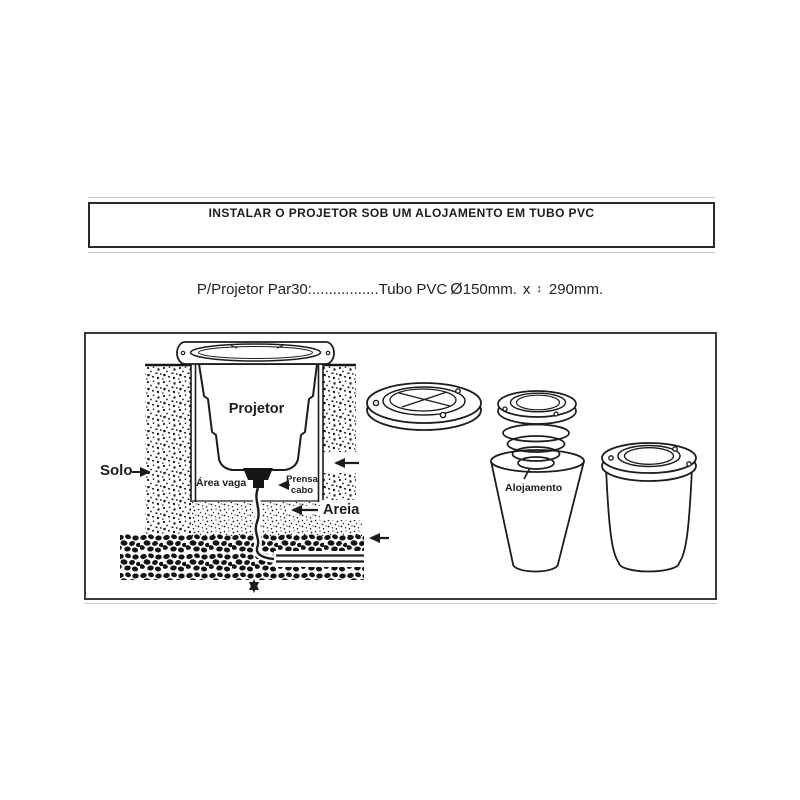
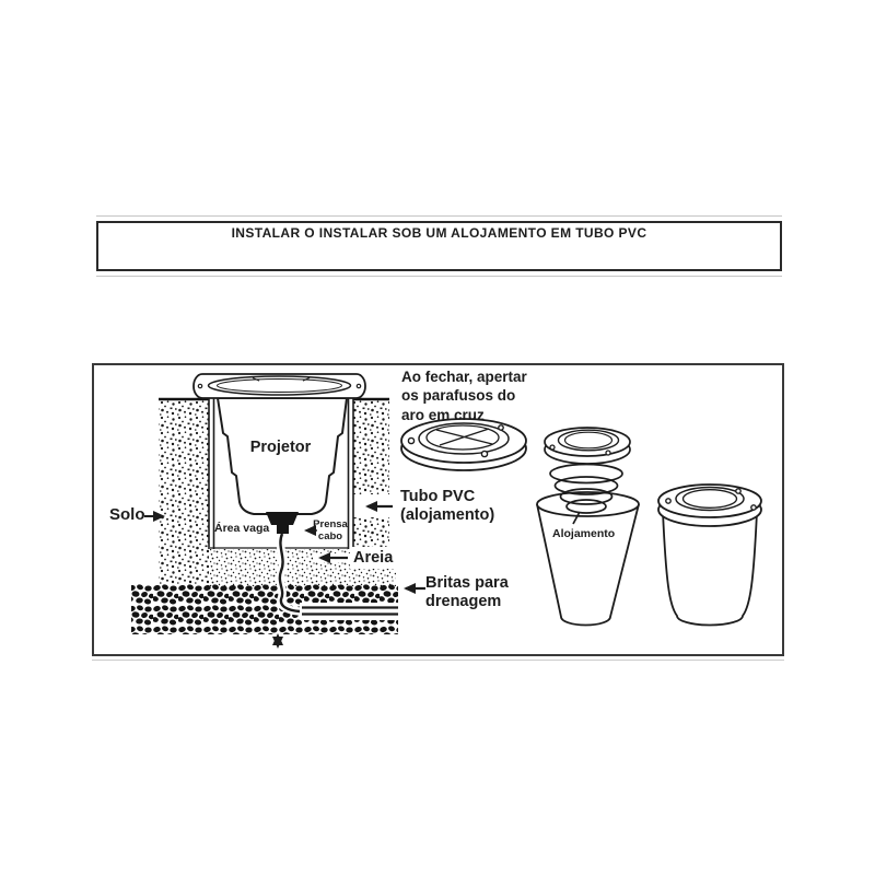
- INSTALAR O PROJETOR SOB UM ALOJAMENTO EM TUBO PVC
+ INSTALAR O INSTALAR SOB UM ALOJAMENTO EM TUBO PVC
- P/Projetor Par30:................Tubo PVC Ø150mm. x ↕ 290mm.
  Projetor
  Solo
  Área vaga
  Prensa
  cabo
  Areia
+ Ao fechar, apertar
+ os parafusos do
+ aro em cruz
+ Tubo PVC
+ (alojamento)
+ Britas para
+ drenagem
  Alojamento
